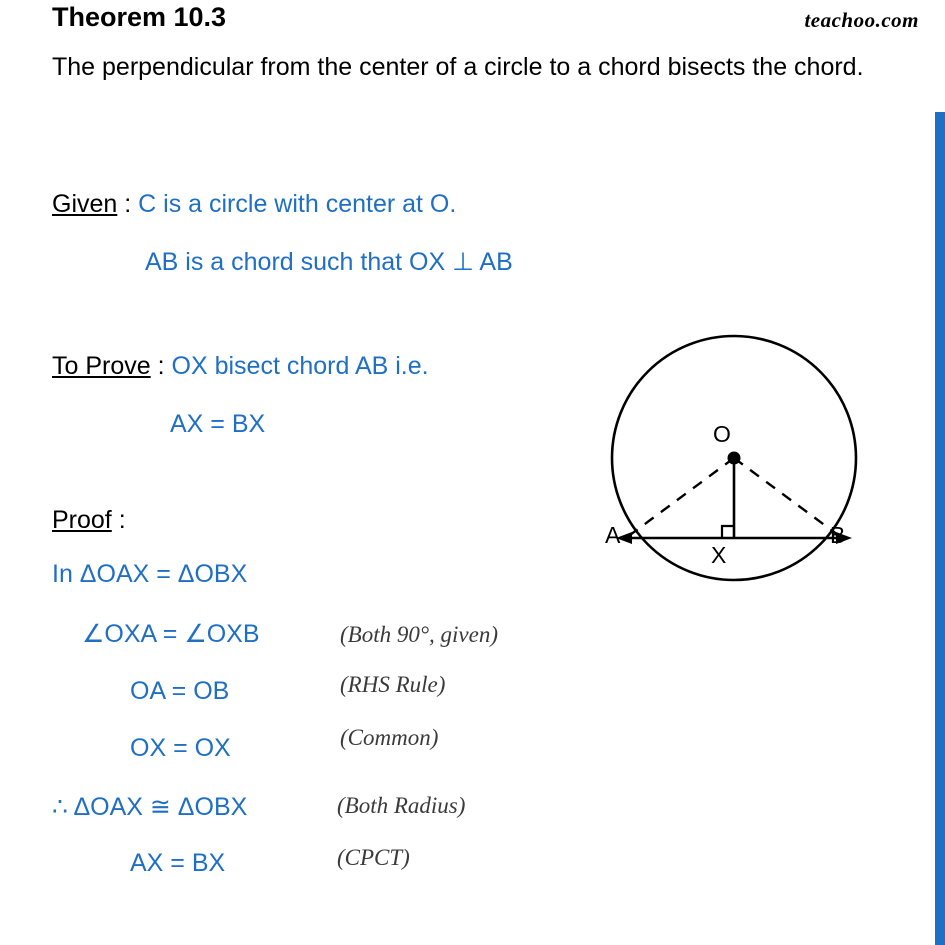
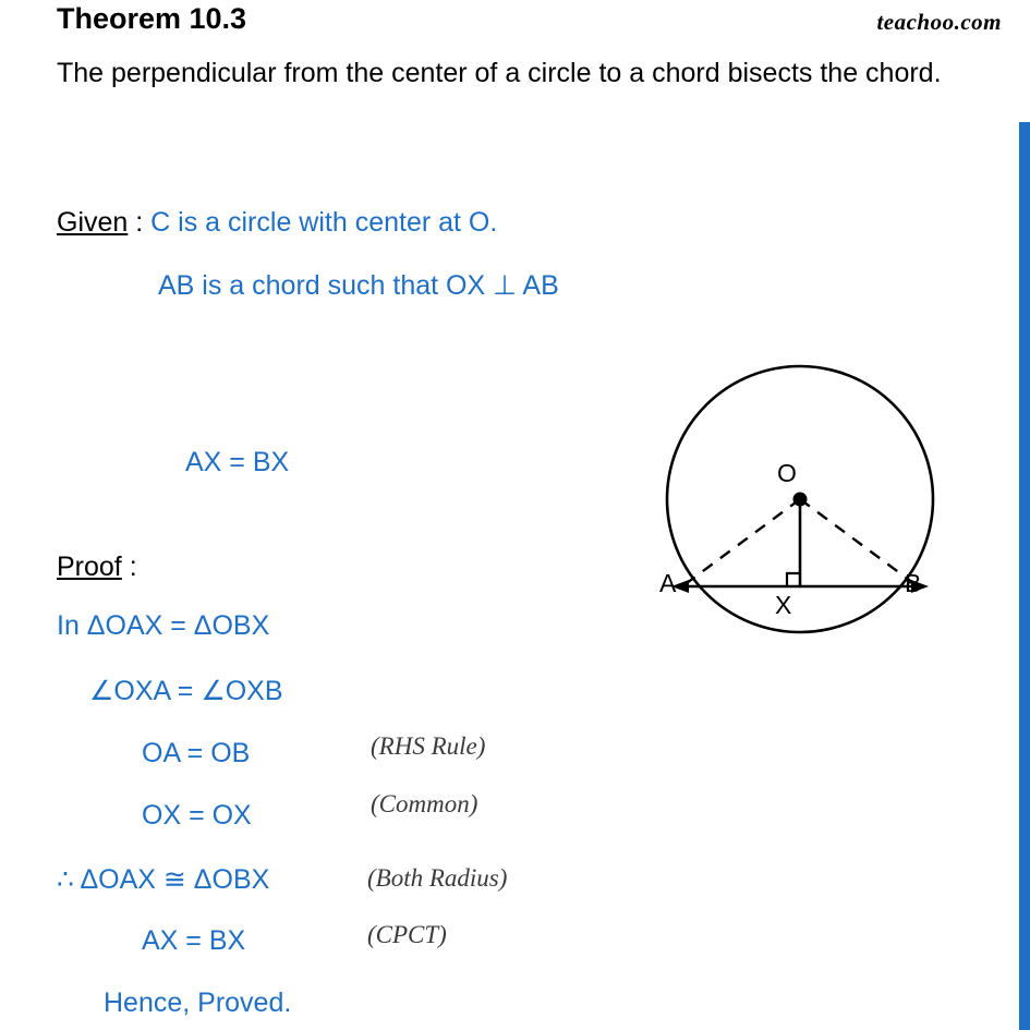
  Theorem 10.3
  teachoo.com
  The perpendicular from the center of a circle to a chord bisects the chord.
  Given : C is a circle with center at O.
  AB is a chord such that OX ⊥ AB
- To Prove : OX bisect chord AB i.e.
  AX = BX
  Proof :
  In ΔOAX = ΔOBX
  ∠OXA = ∠OXB
- (Both 90°, given)
  OA = OB
  (RHS Rule)
  OX = OX
  (Common)
  ∴ ΔOAX ≅ ΔOBX
  (Both Radius)
  AX = BX
  (CPCT)
+ Hence, Proved.
  O
  A
  B
  X
